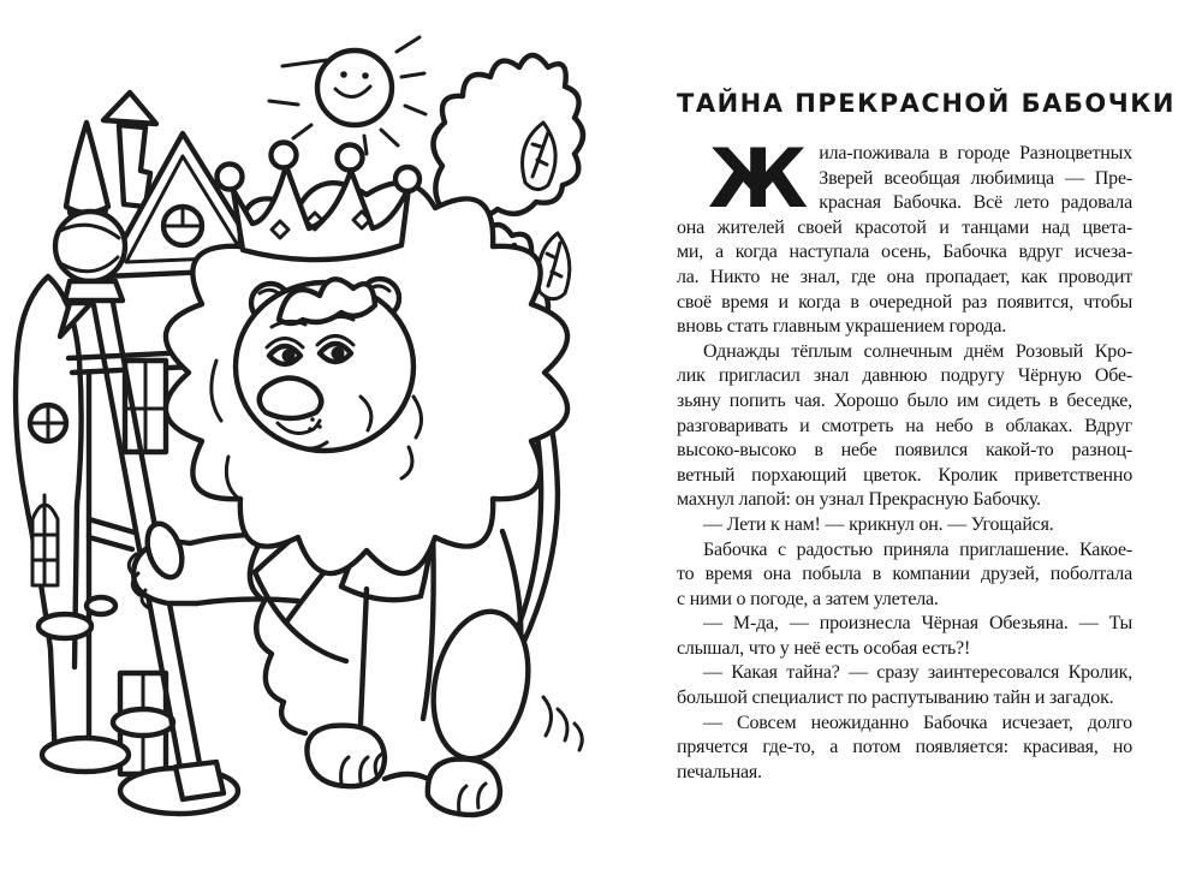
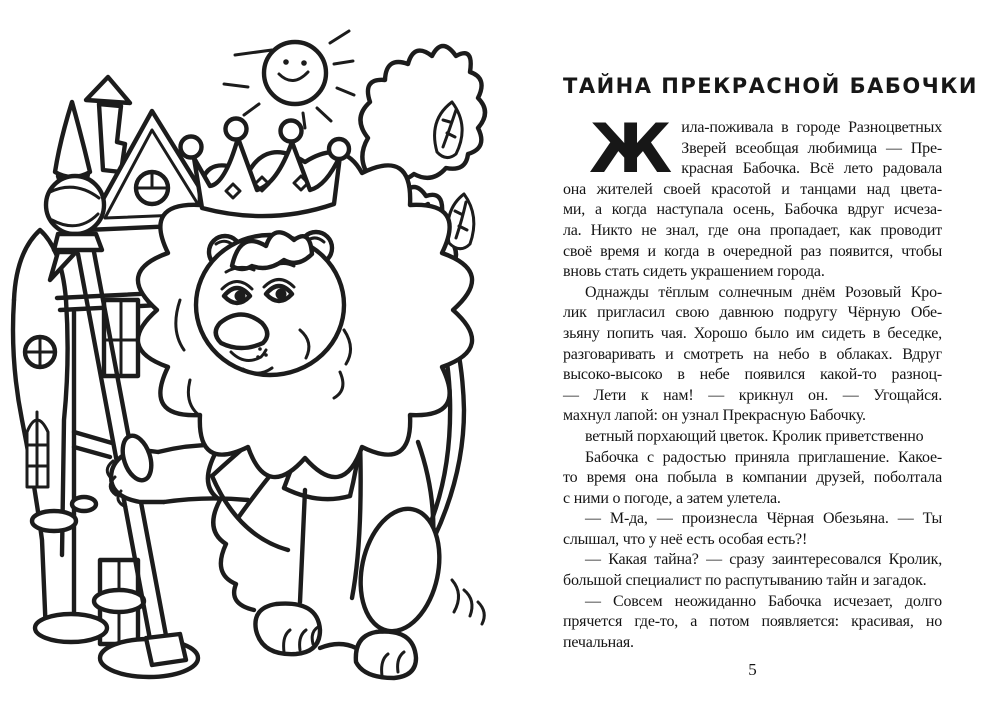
  ТАЙНА ПРЕКРАСНОЙ БАБОЧКИ
  Ж
  ила-поживала в городе Разноцветных
  Зверей всеобщая любимица — Пре-
  красная Бабочка. Всё лето радовала
  она жителей своей красотой и танцами над цвета-
  ми, а когда наступала осень, Бабочка вдруг исчеза-
  ла. Никто не знал, где она пропадает, как проводит
  своё время и когда в очередной раз появится, чтобы
- вновь стать главным украшением города.
+ вновь стать сидеть украшением города.
  Однажды тёплым солнечным днём Розовый Кро-
- лик пригласил знал давнюю подругу Чёрную Обе-
+ лик пригласил свою давнюю подругу Чёрную Обе-
  зьяну попить чая. Хорошо было им сидеть в беседке,
  разговаривать и смотреть на небо в облаках. Вдруг
  высоко-высоко в небе появился какой-то разноц-
- ветный порхающий цветок. Кролик приветственно
+ — Лети к нам! — крикнул он. — Угощайся.
  махнул лапой: он узнал Прекрасную Бабочку.
- — Лети к нам! — крикнул он. — Угощайся.
+ ветный порхающий цветок. Кролик приветственно
  Бабочка с радостью приняла приглашение. Какое-
  то время она побыла в компании друзей, поболтала
  с ними о погоде, а затем улетела.
  — М-да, — произнесла Чёрная Обезьяна. — Ты
  слышал, что у неё есть особая есть?!
  — Какая тайна? — сразу заинтересовался Кролик,
  большой специалист по распутыванию тайн и загадок.
  — Совсем неожиданно Бабочка исчезает, долго
  прячется где-то, а потом появляется: красивая, но
  печальная.
+ 5
